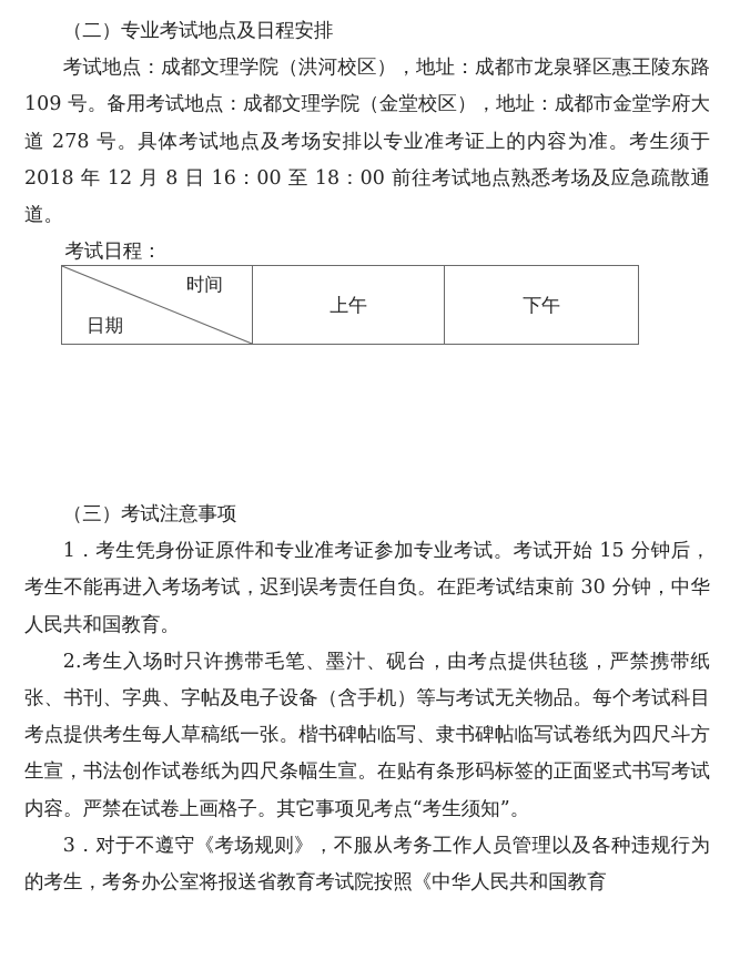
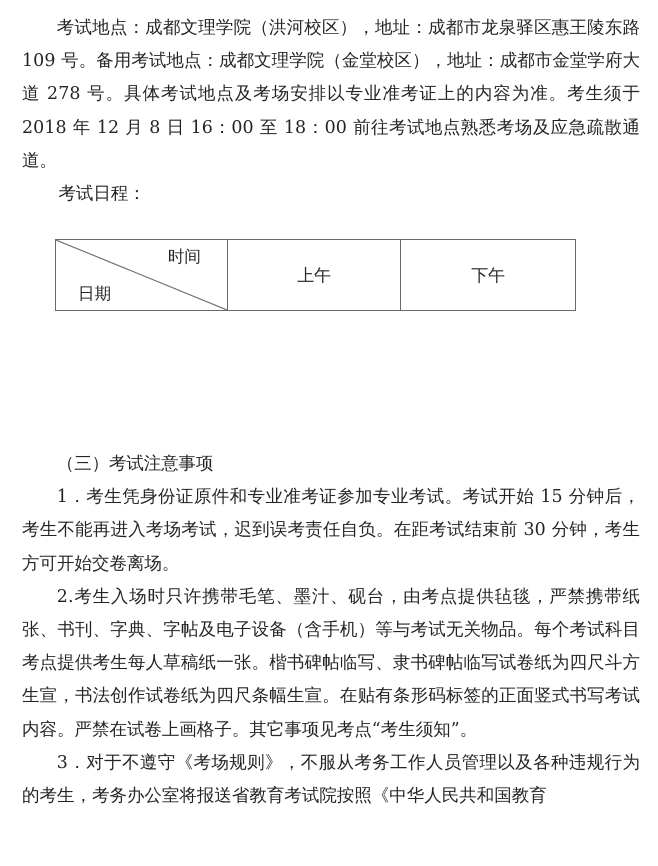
- （二）专业考试地点及日程安排
  考试地点：成都文理学院（洪河校区），地址：成都市龙泉驿区惠王陵东路 109 号。备用考试地点：成都文理学院（金堂校区），地址：成都市金堂学府大道 278 号。具体考试地点及考场安排以专业准考证上的内容为准。考生须于 2018 年 12 月 8 日 16：00 至 18：00 前往考试地点熟悉考场及应急疏散通道。
  考试日程：
  时间 日期	上午	下午
  （三）考试注意事项
- 1．考生凭身份证原件和专业准考证参加专业考试。考试开始 15 分钟后，考生不能再进入考场考试，迟到误考责任自负。在距考试结束前 30 分钟，中华人民共和国教育。
+ 1．考生凭身份证原件和专业准考证参加专业考试。考试开始 15 分钟后，考生不能再进入考场考试，迟到误考责任自负。在距考试结束前 30 分钟，考生方可开始交卷离场。
  2.考生入场时只许携带毛笔、墨汁、砚台，由考点提供毡毯，严禁携带纸张、书刊、字典、字帖及电子设备（含手机）等与考试无关物品。每个考试科目考点提供考生每人草稿纸一张。楷书碑帖临写、隶书碑帖临写试卷纸为四尺斗方生宣，书法创作试卷纸为四尺条幅生宣。在贴有条形码标签的正面竖式书写考试内容。严禁在试卷上画格子。其它事项见考点“考生须知”。
  3．对于不遵守《考场规则》，不服从考务工作人员管理以及各种违规行为的考生，考务办公室将报送省教育考试院按照《中华人民共和国教育
